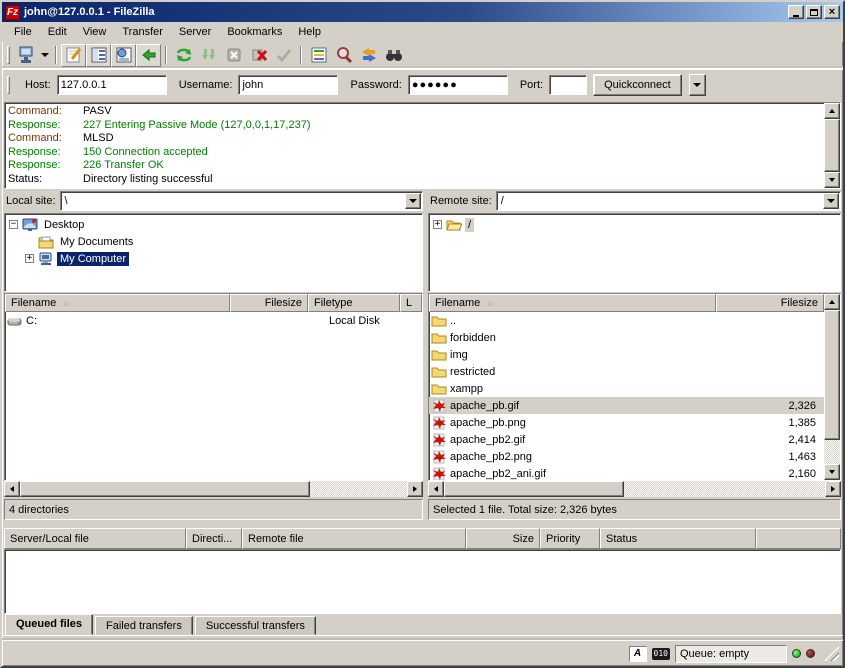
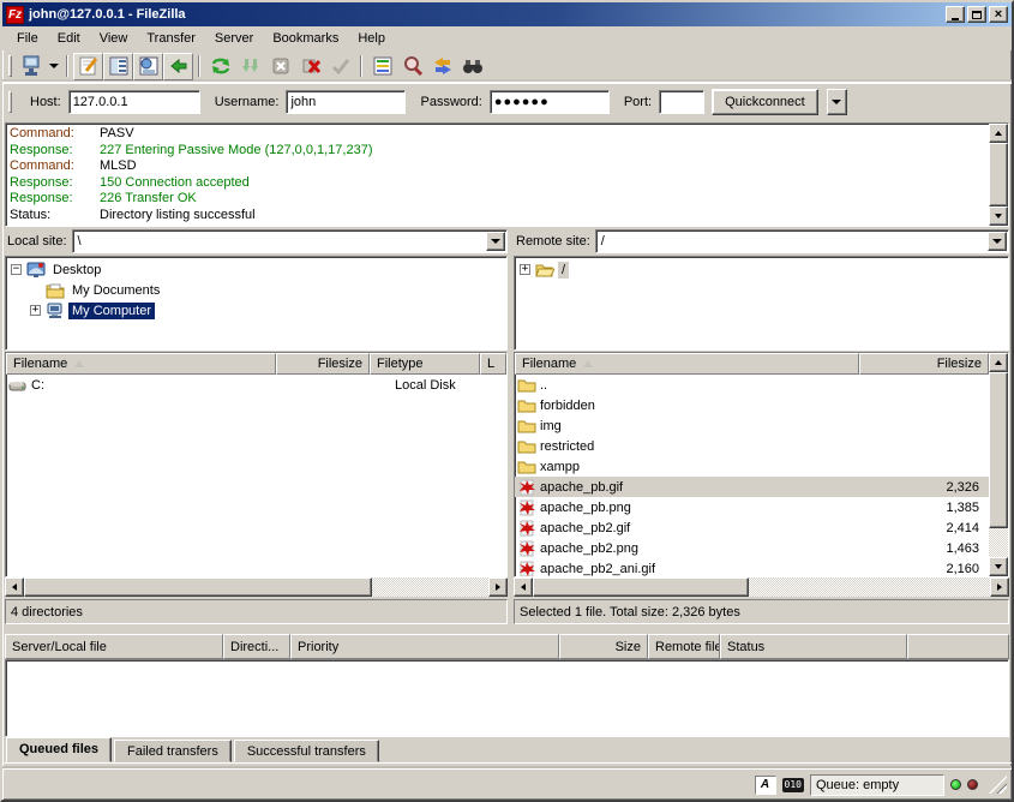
  Fz
  john@127.0.0.1 - FileZilla
  ×
  File
  Edit
  View
  Transfer
  Server
  Bookmarks
  Help
  Host:
  127.0.0.1
  Username:
  john
  Password:
  ●●●●●●
  Port:
  Quickconnect
  Command:
  PASV
  Response:
  227 Entering Passive Mode (127,0,0,1,17,237)
  Command:
  MLSD
  Response:
  150 Connection accepted
  Response:
  226 Transfer OK
  Status:
  Directory listing successful
  Local site:
  \
  −
  Desktop
  My Documents
  +
  My Computer
  Filename
  Filesize
  Filetype
  L
  C:
  Local Disk
  4 directories
  Remote site:
  /
  +
  /
  Filename
  Filesize
  ..
  forbidden
  img
  restricted
  xampp
  apache_pb.gif
  2,326
  apache_pb.png
  1,385
  apache_pb2.gif
  2,414
  apache_pb2.png
  1,463
  apache_pb2_ani.gif
  2,160
  Selected 1 file. Total size: 2,326 bytes
  Server/Local file
  Directi...
- Remote file
+ Priority
  Size
- Priority
+ Remote file
  Status
  Queued files
  Failed transfers
  Successful transfers
  A
  010
  Queue: empty
